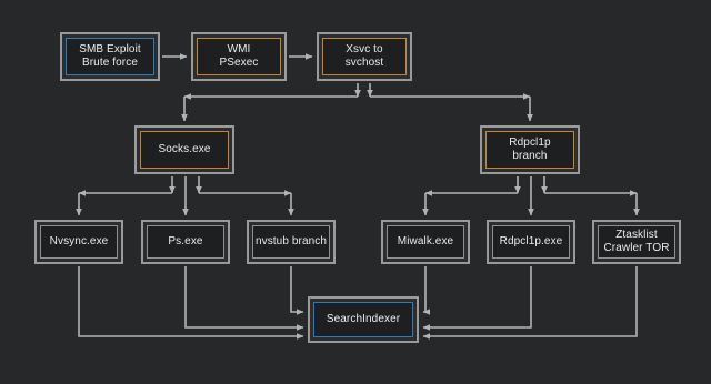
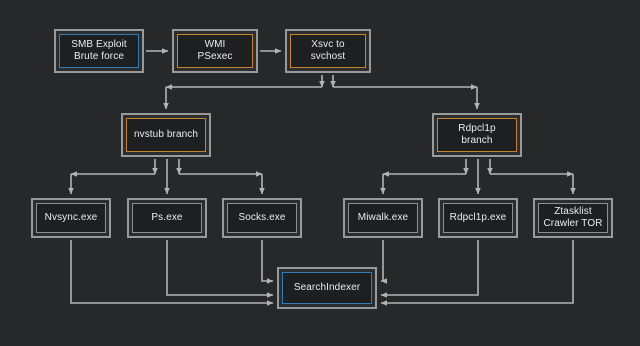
  SMB Exploit
  Brute force
  WMI
  PSexec
  Xsvc to
  svchost
- Socks.exe
+ nvstub branch
  Rdpcl1p
  branch
  Nvsync.exe
  Ps.exe
- nvstub branch
+ Socks.exe
  Miwalk.exe
  Rdpcl1p.exe
  Ztasklist
  Crawler TOR
  SearchIndexer
